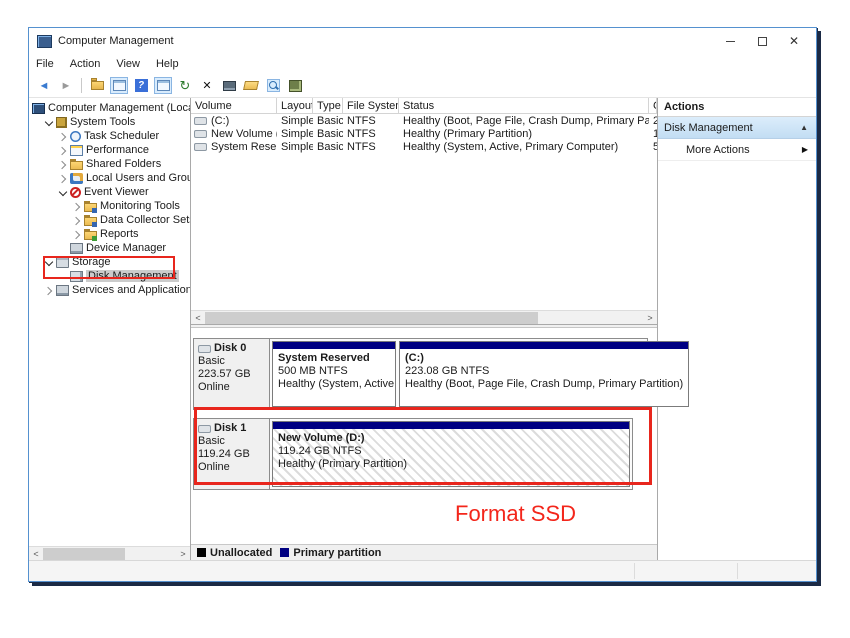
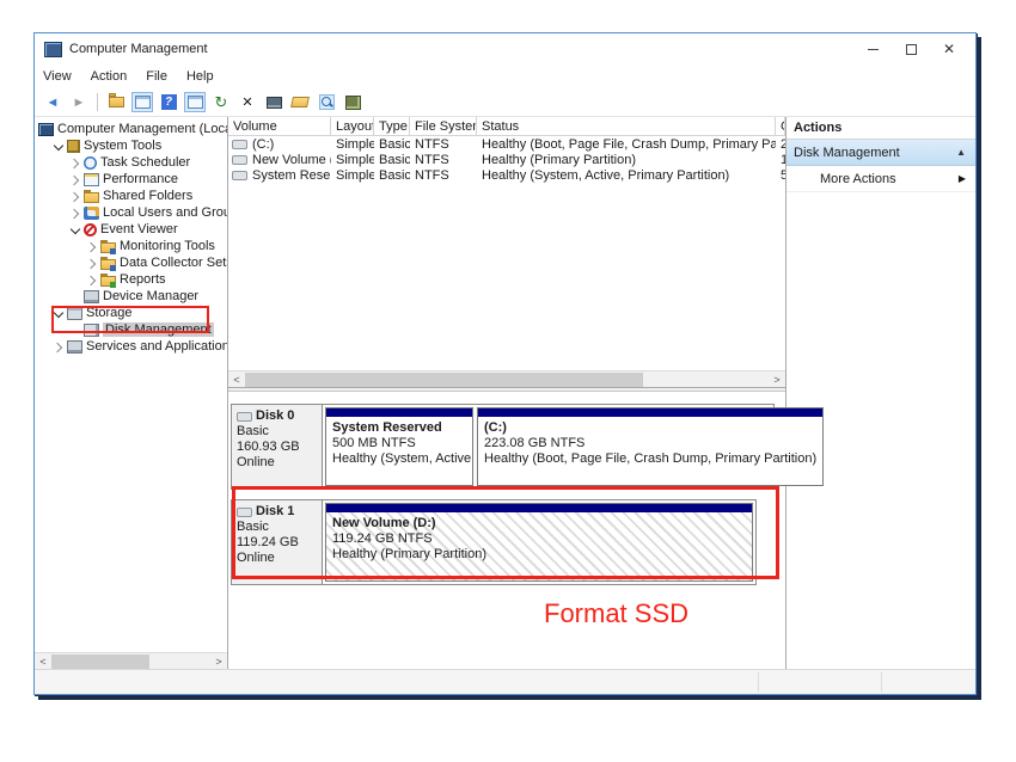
  Computer Management
  ✕
- File
+ View
  Action
- View
+ File
  Help
  ◄
  ►
  ?
  ↻
  ✕
  Computer Management (Loc
  System Tools
  Task Scheduler
  Performance
  Shared Folders
  Local Users and Grou
  Event Viewer
  Monitoring Tools
  Data Collector Set
  Reports
  Device Manager
  Storage
  Disk Management
  Services and Application
  <
  >
  Volume
  Layout
  Type
  File Syste
  Status
  (C:)
  Simple
  Basic
  NTFS
  Healthy (Boot, Page File, Crash Dump, Primary Pa
  Simple
  Basic
  NTFS
  Healthy (Primary Partition)
  System Rese
  Simple
  Basic
  NTFS
- Healthy (System, Active, Primary Computer)
+ Healthy (System, Active, Primary Partition)
  <
  >
  Disk 0
  Basic
- 223.57 GB
+ 160.93 GB
  Online
  System Reserved
  500 MB NTFS
  Healthy (System, Active
  (C:)
  223.08 GB NTFS
  Healthy (Boot, Page File, Crash Dump, Primary Partition)
  Disk 1
  Basic
  119.24 GB
  Online
  New Volume (D:)
  119.24 GB NTFS
  Healthy (Primary Partition)
- Unallocated
- Primary partition
  Actions
  Disk Management
  ▲
  More Actions
  ▶
  Format SSD
